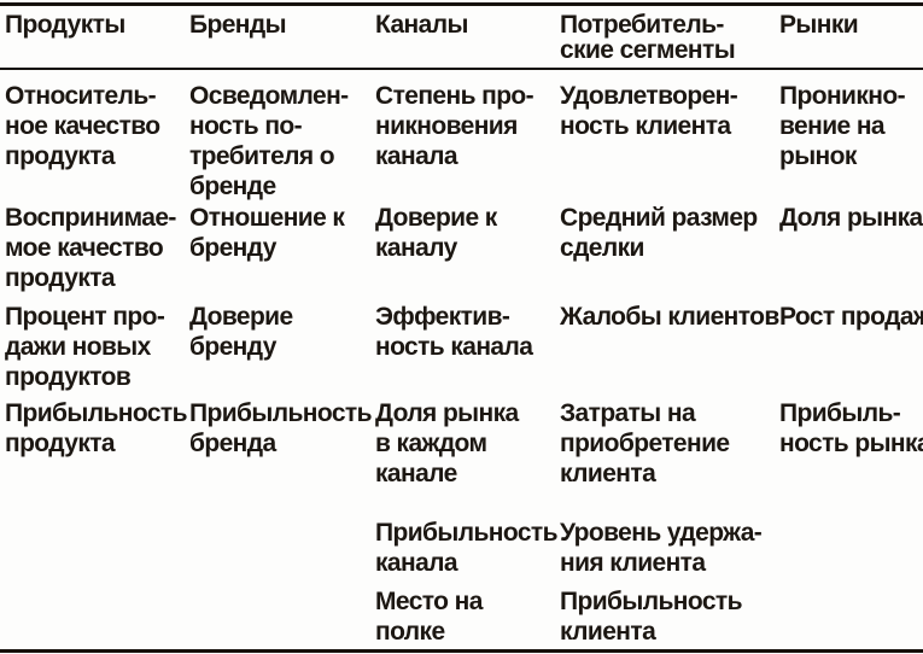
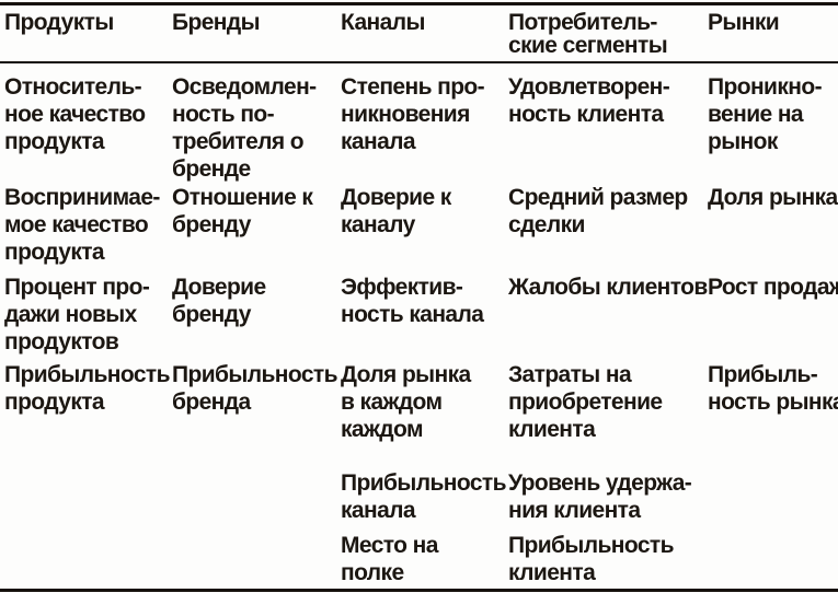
  Продукты	Бренды	Каналы	Потребитель- ские сегменты	Рынки
  Относитель- ное качество продукта	Осведомлен- ность по- требителя о бренде	Степень про- никновения канала	Удовлетворен- ность клиента	Проникно- вение на рынок
  Воспринимае- мое качество продукта	Отношение к бренду	Доверие к каналу	Средний размер сделки	Доля рынка
  Процент про- дажи новых продуктов	Доверие бренду	Эффектив- ность канала	Жалобы клиентов	Рост продаж
- Прибыльность продукта	Прибыльность бренда	Доля рынка в каждом канале	Затраты на приобретение клиента	Прибыль- ность рынк
+ Прибыльность продукта	Прибыльность бренда	Доля рынка в каждом каждом	Затраты на приобретение клиента	Прибыль- ность рынк
  		Прибыльность канала	Уровень удержа- ния клиента
  		Место на полке	Прибыльность клиента
